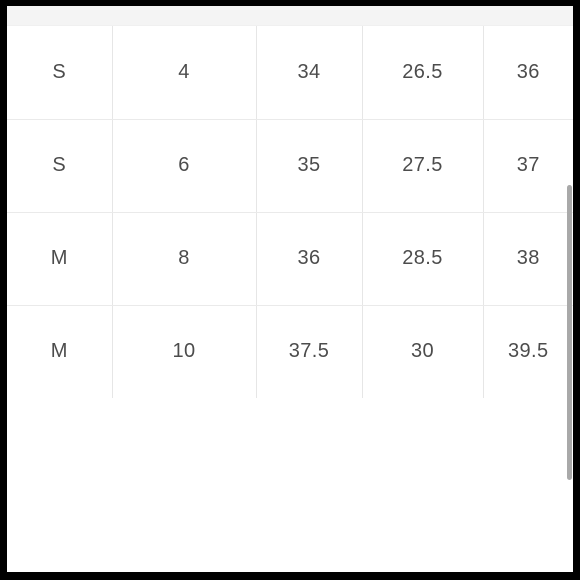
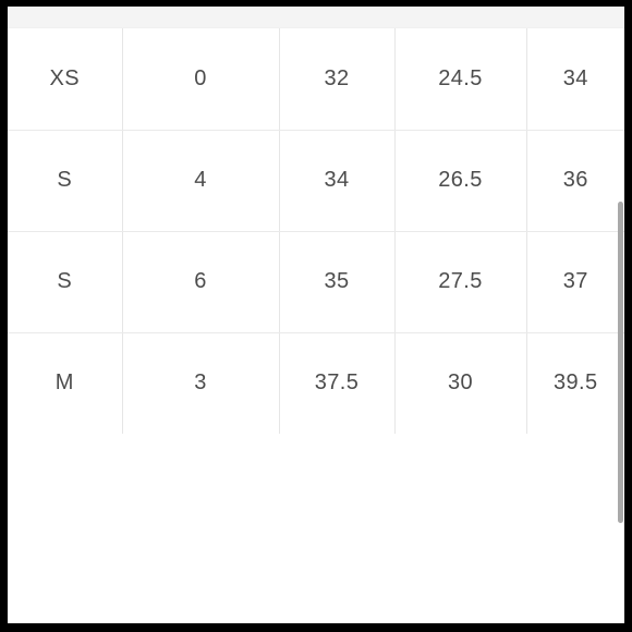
+ XS	0	32	24.5	34
  S	4	34	26.5	36
  S	6	35	27.5	37
- M	8	36	28.5	38
- M	10	37.5	30	39.5
+ M	3	37.5	30	39.5
